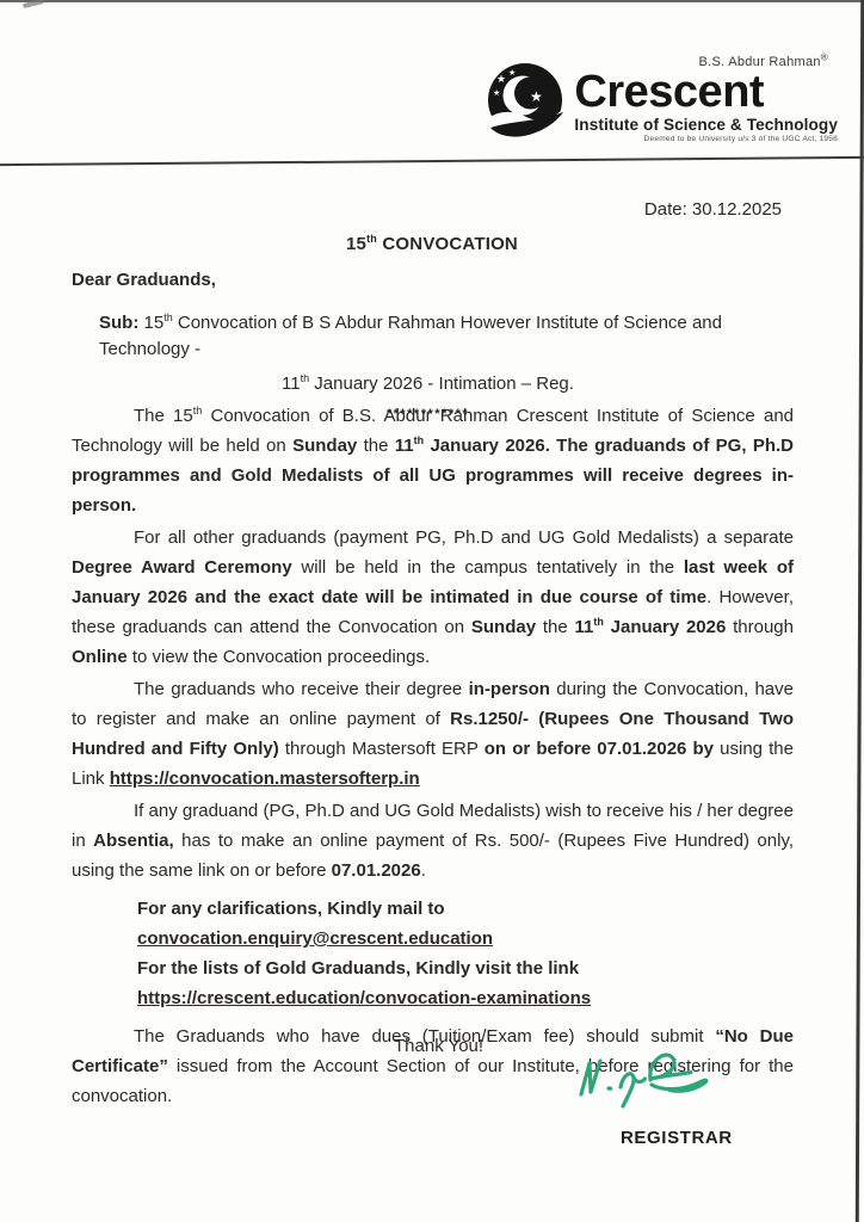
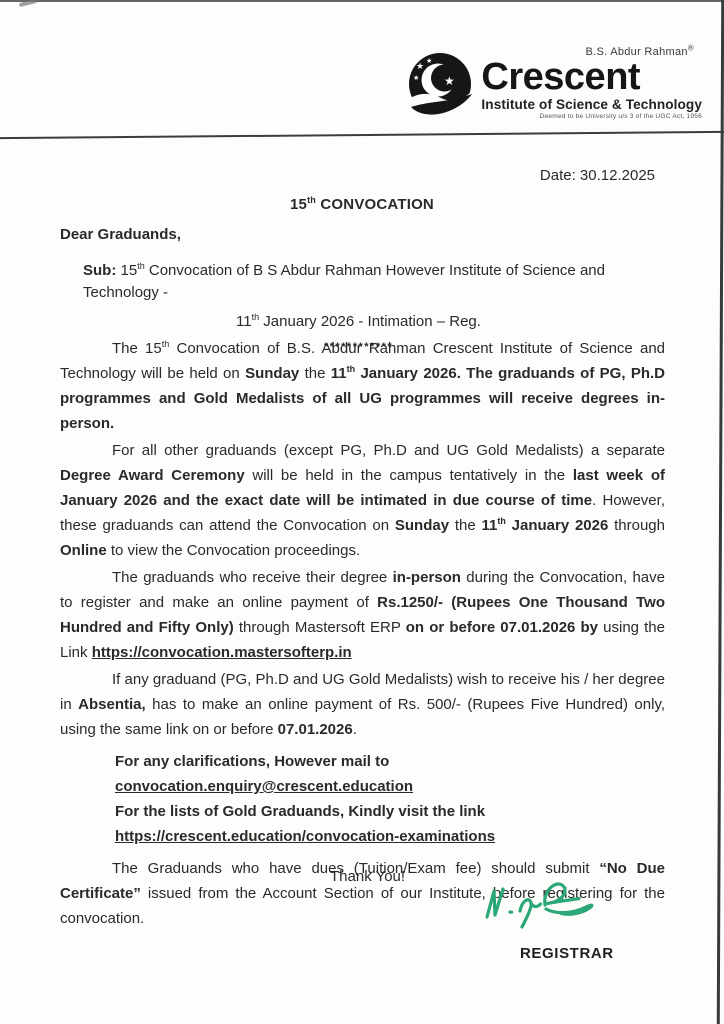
  ★
  ★
  ★
  ★
  B.S. Abdur Rahman®
  Crescent
  Institute of Science & Technology
  Date: 30.12.2025
  15th CONVOCATION
  Dear Graduands,
  Sub: 15th Convocation of B S Abdur Rahman However Institute of Science and Technology -
  11th January 2026 - Intimation – Reg.
  ************
  The 15th Convocation of B.S. Abdur Rahman Crescent Institute of Science and Technology will be held on Sunday the 11th January 2026. The graduands of PG, Ph.D programmes and Gold Medalists of all UG programmes will receive degrees in-person.
- For all other graduands (payment PG, Ph.D and UG Gold Medalists) a separate Degree Award Ceremony will be held in the campus tentatively in the last week of January 2026 and the exact date will be intimated in due course of time. However, these graduands can attend the Convocation on Sunday the 11th January 2026 through Online to view the Convocation proceedings.
+ For all other graduands (except PG, Ph.D and UG Gold Medalists) a separate Degree Award Ceremony will be held in the campus tentatively in the last week of January 2026 and the exact date will be intimated in due course of time. However, these graduands can attend the Convocation on Sunday the 11th January 2026 through Online to view the Convocation proceedings.
  The graduands who receive their degree in-person during the Convocation, have to register and make an online payment of Rs.1250/- (Rupees One Thousand Two Hundred and Fifty Only) through Mastersoft ERP on or before 07.01.2026 by using the Link https://convocation.mastersofterp.in
  If any graduand (PG, Ph.D and UG Gold Medalists) wish to receive his / her degree in Absentia, has to make an online payment of Rs. 500/- (Rupees Five Hundred) only, using the same link on or before 07.01.2026.
- For any clarifications, Kindly mail to convocation.enquiry@crescent.education
+ For any clarifications, However mail to convocation.enquiry@crescent.education
  For the lists of Gold Graduands, Kindly visit the link
  https://crescent.education/convocation-examinations
  The Graduands who have dues (Tuition/Exam fee) should submit “No Due Certificate” issued from the Account Section of our Institute, beforeegstering for the convocation.
  Thank You!
  REGISTRAR
